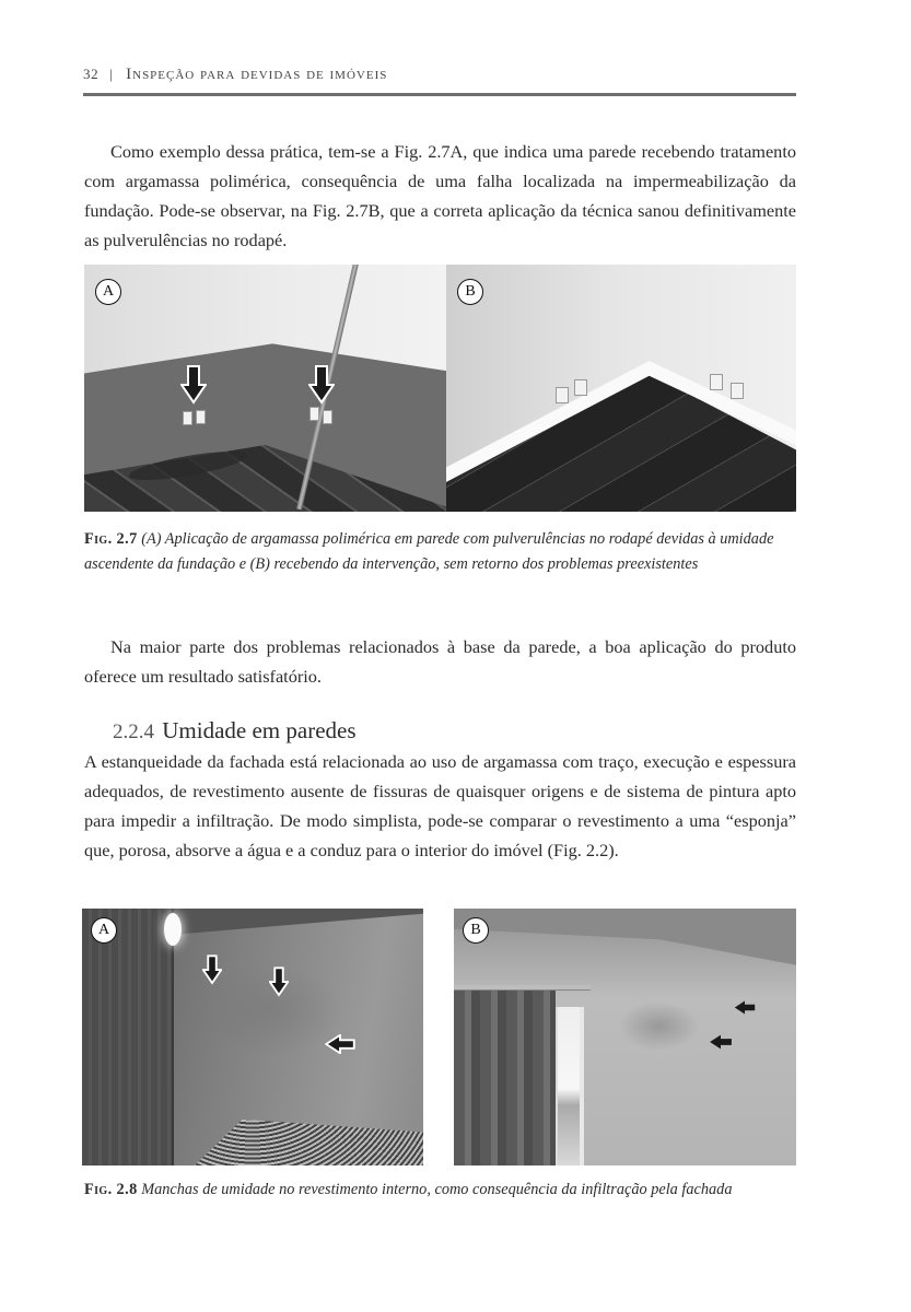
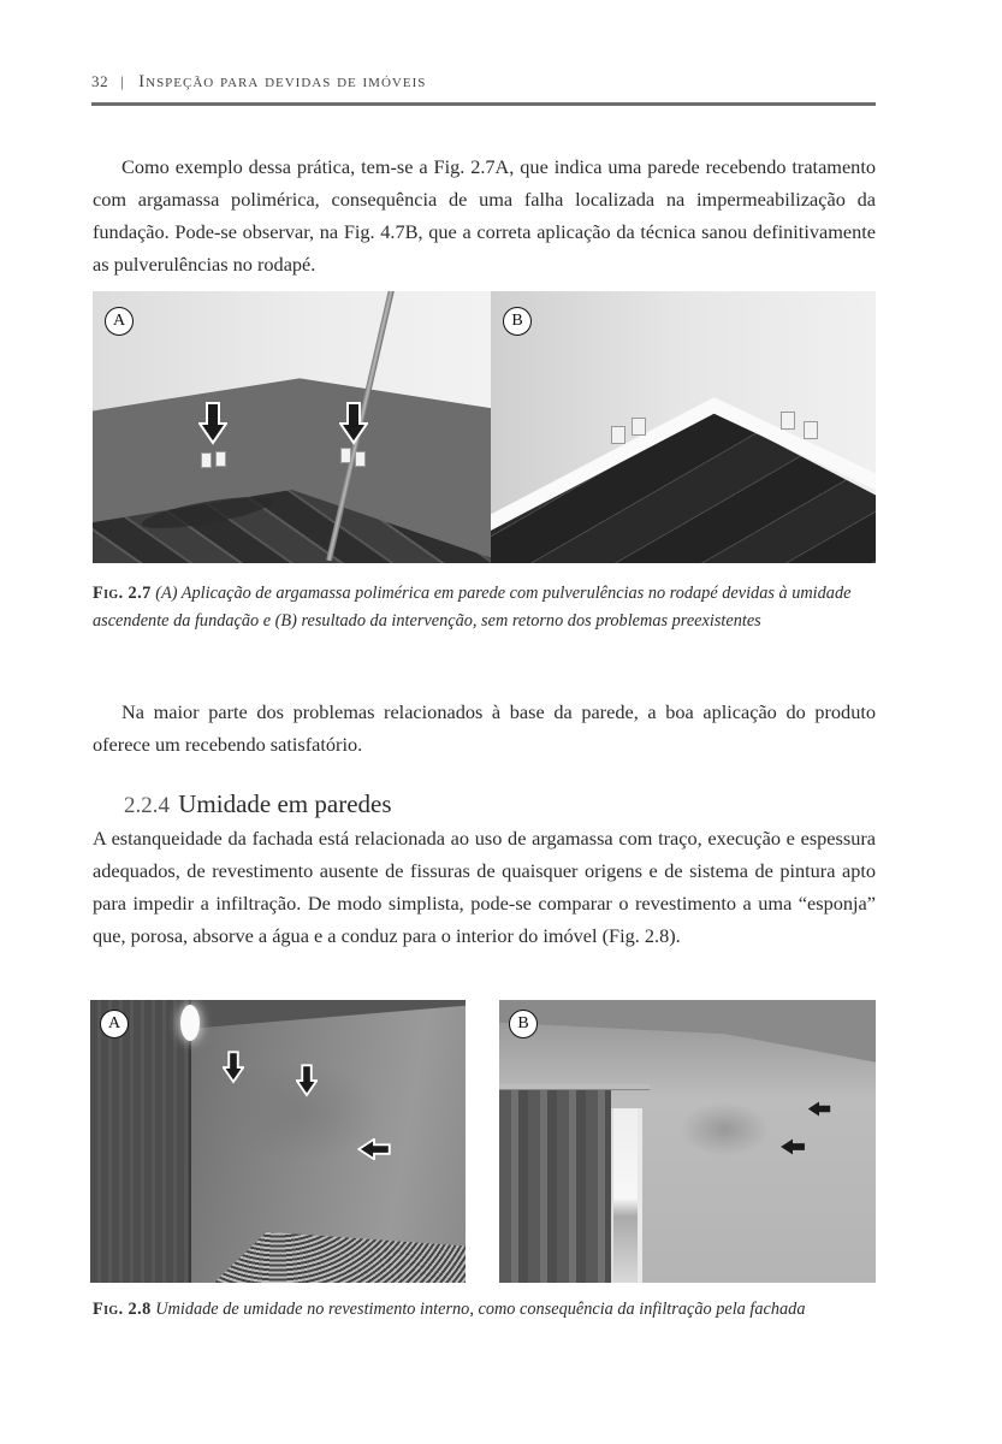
  32 | Inspeção para devidas de imóveis
- Como exemplo dessa prática, tem-se a Fig. 2.7A, que indica uma parede recebendo tratamento com argamassa polimérica, consequência de uma falha localizada na impermeabilização da fundação. Pode-se observar, na Fig. 2.7B, que a correta aplicação da técnica sanou definitivamente as pulverulências no rodapé.
+ Como exemplo dessa prática, tem-se a Fig. 2.7A, que indica uma parede recebendo tratamento com argamassa polimérica, consequência de uma falha localizada na impermeabilização da fundação. Pode-se observar, na Fig. 4.7B, que a correta aplicação da técnica sanou definitivamente as pulverulências no rodapé.
  A
  B
- Fig. 2.7 (A) Aplicação de argamassa polimérica em parede com pulverulências no rodapé devidas à umidade ascendente da fundação e (B) recebendo da intervenção, sem retorno dos problemas preexistentes
+ Fig. 2.7 (A) Aplicação de argamassa polimérica em parede com pulverulências no rodapé devidas à umidade ascendente da fundação e (B) resultado da intervenção, sem retorno dos problemas preexistentes
- Na maior parte dos problemas relacionados à base da parede, a boa aplicação do produto oferece um resultado satisfatório.
+ Na maior parte dos problemas relacionados à base da parede, a boa aplicação do produto oferece um recebendo satisfatório.
  2.2.4 Umidade em paredes
- A estanqueidade da fachada está relacionada ao uso de argamassa com traço, execução e espessura adequados, de revestimento ausente de fissuras de quaisquer origens e de sistema de pintura apto para impedir a infiltração. De modo simplista, pode-se comparar o revestimento a uma “esponja” que, porosa, absorve a água e a conduz para o interior do imóvel (Fig. 2.2).
+ A estanqueidade da fachada está relacionada ao uso de argamassa com traço, execução e espessura adequados, de revestimento ausente de fissuras de quaisquer origens e de sistema de pintura apto para impedir a infiltração. De modo simplista, pode-se comparar o revestimento a uma “esponja” que, porosa, absorve a água e a conduz para o interior do imóvel (Fig. 2.8).
  A
  B
- Fig. 2.8 Manchas de umidade no revestimento interno, como consequência da infiltração pela fachada
+ Fig. 2.8 Umidade de umidade no revestimento interno, como consequência da infiltração pela fachada
